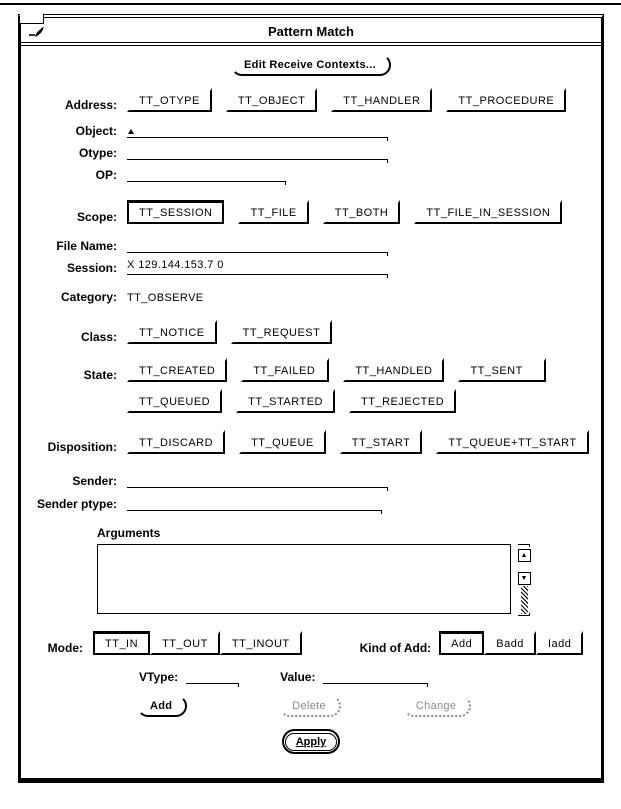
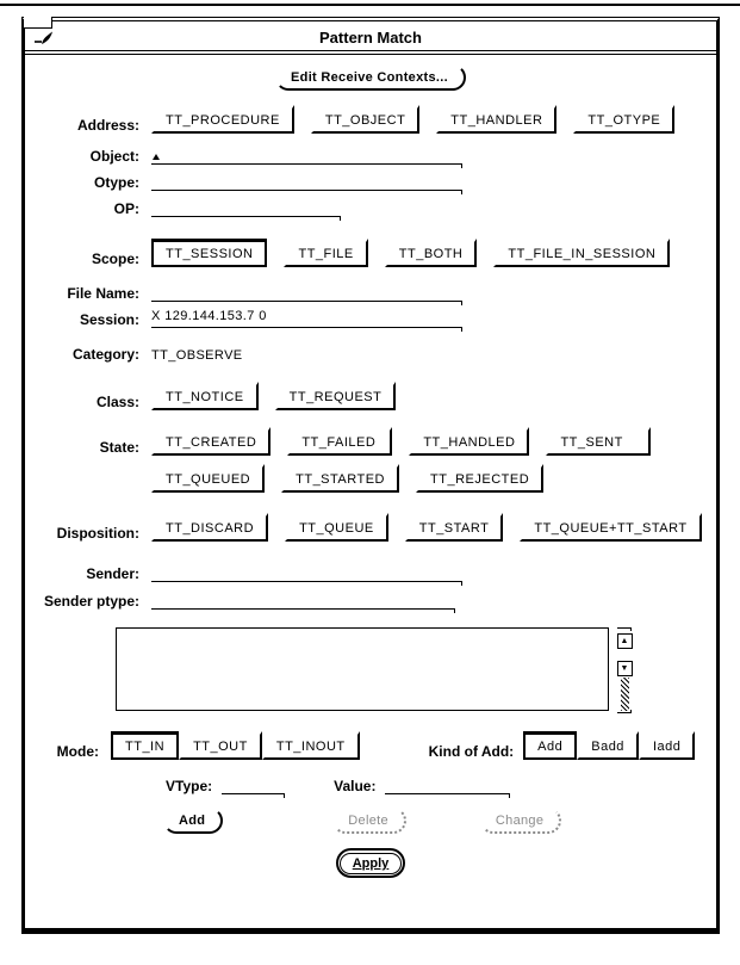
  Pattern Match
  Edit Receive Contexts...
  Address:
- TT_OTYPE
+ TT_PROCEDURE
  TT_OBJECT
  TT_HANDLER
- TT_PROCEDURE
+ TT_OTYPE
  Object:
  Otype:
  OP:
  Scope:
  TT_SESSION
  TT_FILE
  TT_BOTH
  TT_FILE_IN_SESSION
  File Name:
  Session:
  X 129.144.153.7 0
  Category:
  TT_OBSERVE
  Class:
  TT_NOTICE
  TT_REQUEST
  State:
  TT_CREATED
  TT_FAILED
  TT_HANDLED
  TT_SENT
  TT_QUEUED
  TT_STARTED
  TT_REJECTED
  Disposition:
  TT_DISCARD
  TT_QUEUE
  TT_START
  TT_QUEUE+TT_START
  Sender:
  Sender ptype:
- Arguments
  Mode:
  TT_IN
  TT_OUT
  TT_INOUT
  Kind of Add:
  Add
  Badd
  Iadd
  VType:
  Value:
  Add
  Delete
  Change
  Apply
